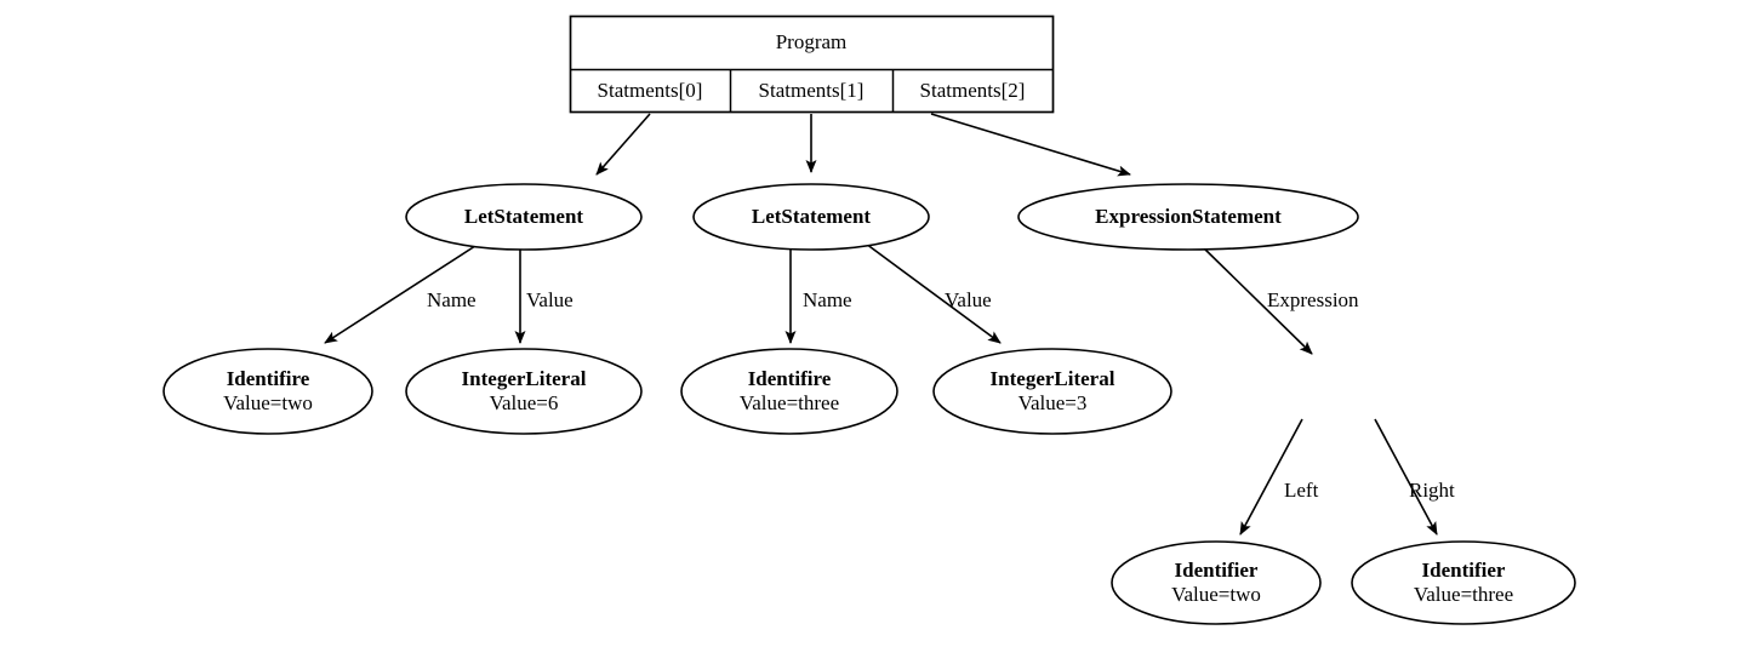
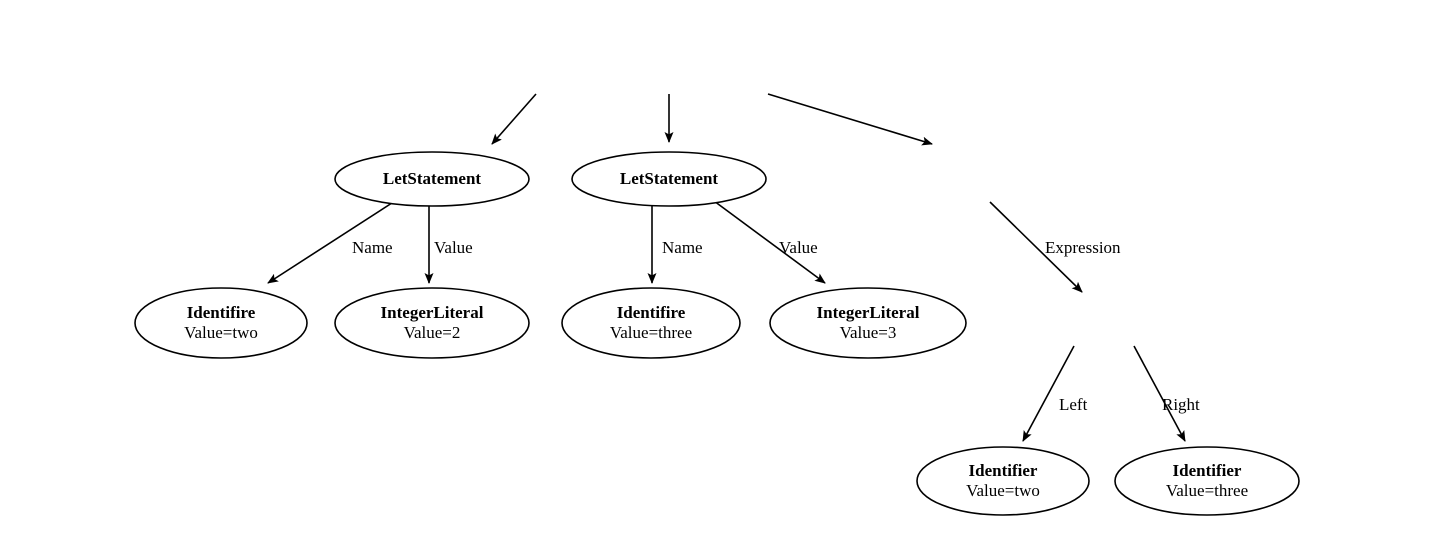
  Name
  Value
  Name
  Value
  Expression
  Left
  Right
- Program
- Statments[0]
- Statments[1]
- Statments[2]
  LetStatement
  LetStatement
- ExpressionStatement
  Identifire
  Value=two
  IntegerLiteral
- Value=6
+ Value=2
  Identifire
  Value=three
  IntegerLiteral
  Value=3
  Identifier
  Value=two
  Identifier
  Value=three
